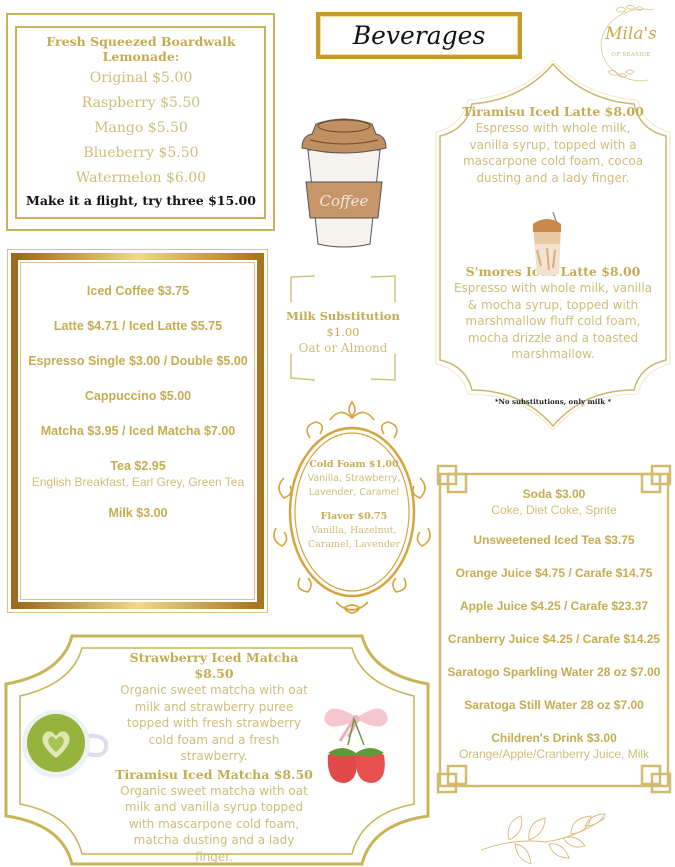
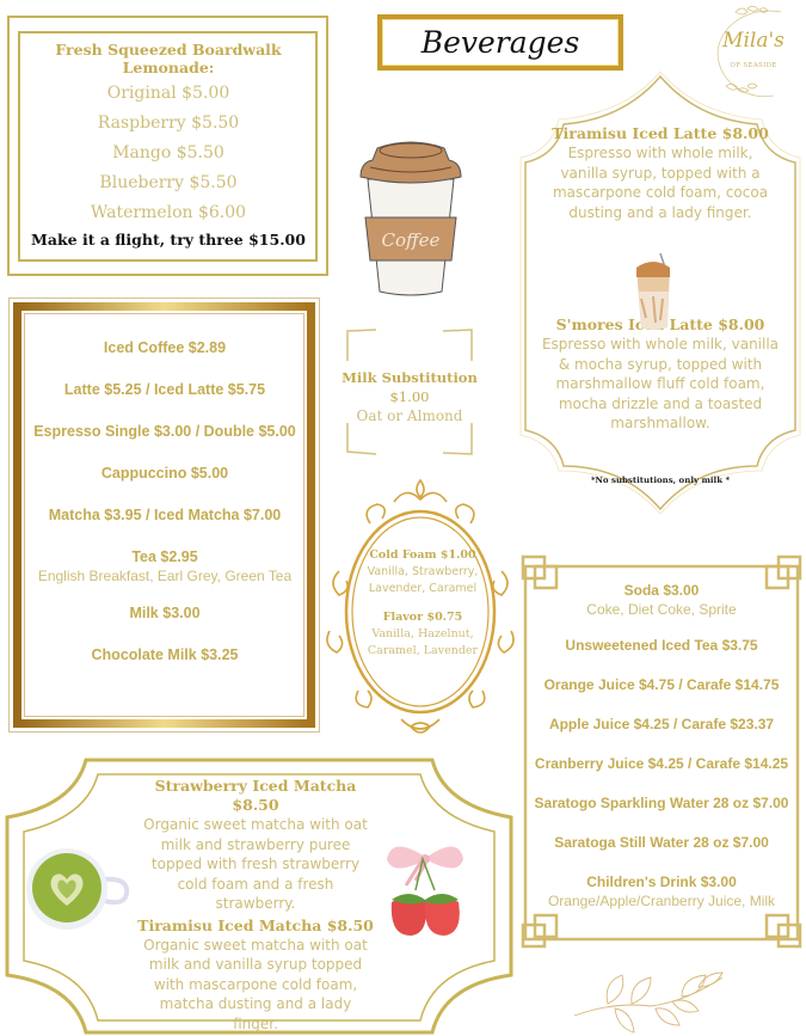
  Fresh Squeezed Boardwalk Lemonade:
  Original $5.00
  Raspberry $5.50
  Mango $5.50
  Blueberry $5.50
  Watermelon $6.00
  Make it a flight, try three $15.00
  Beverages
  Mila's
  Coffee
  Tiramisu Iced Latte $8.00
  Espresso with whole milk, vanilla syrup, topped with a mascarpone cold foam, cocoa dusting and a lady finger.
  S'mores Ic Latte $8.00
  Espresso with whole milk, vanilla & mocha syrup, topped with marshmallow fluff cold foam, mocha drizzle and a toasted marshmallow.
  *No substitutions, only milk *
- Iced Coffee $3.75
+ Iced Coffee $2.89
- Latte $4.71 / Iced Latte $5.75
+ Latte $5.25 / Iced Latte $5.75
  Espresso Single $3.00 / Double $5.00
  Cappuccino $5.00
  Matcha $3.95 / Iced Matcha $7.00
  Tea $2.95
  English Breakfast, Earl Grey, Green Tea
  Milk $3.00
+ Chocolate Milk $3.25
  Milk Substitution
  $1.00
  Oat or Almond
  Cold Foam $1.00
  Vanilla, Strawberry,
  Lavender, Caramel
  Flavor $0.75
  Vanilla, Hazelnut,
  Caramel, Lavender
  Soda $3.00
  Coke, Diet Coke, Sprite
  Unsweetened Iced Tea $3.75
  Orange Juice $4.75 / Carafe $14.75
  Apple Juice $4.25 / Carafe $23.37
  Cranberry Juice $4.25 / Carafe $14.25
  Saratogo Sparkling Water 28 oz $7.00
  Saratoga Still Water 28 oz $7.00
  Children's Drink $3.00
  Orange/Apple/Cranberry Juice, Milk
  Strawberry Iced Matcha $8.50
  Organic sweet matcha with oat milk and strawberry puree topped with fresh strawberry cold foam and a fresh strawberry.
  Tiramisu Iced Matcha $8.50
  Organic sweet matcha with oat milk and vanilla syrup topped with mascarpone cold foam, matcha dusting and a lady finger.
